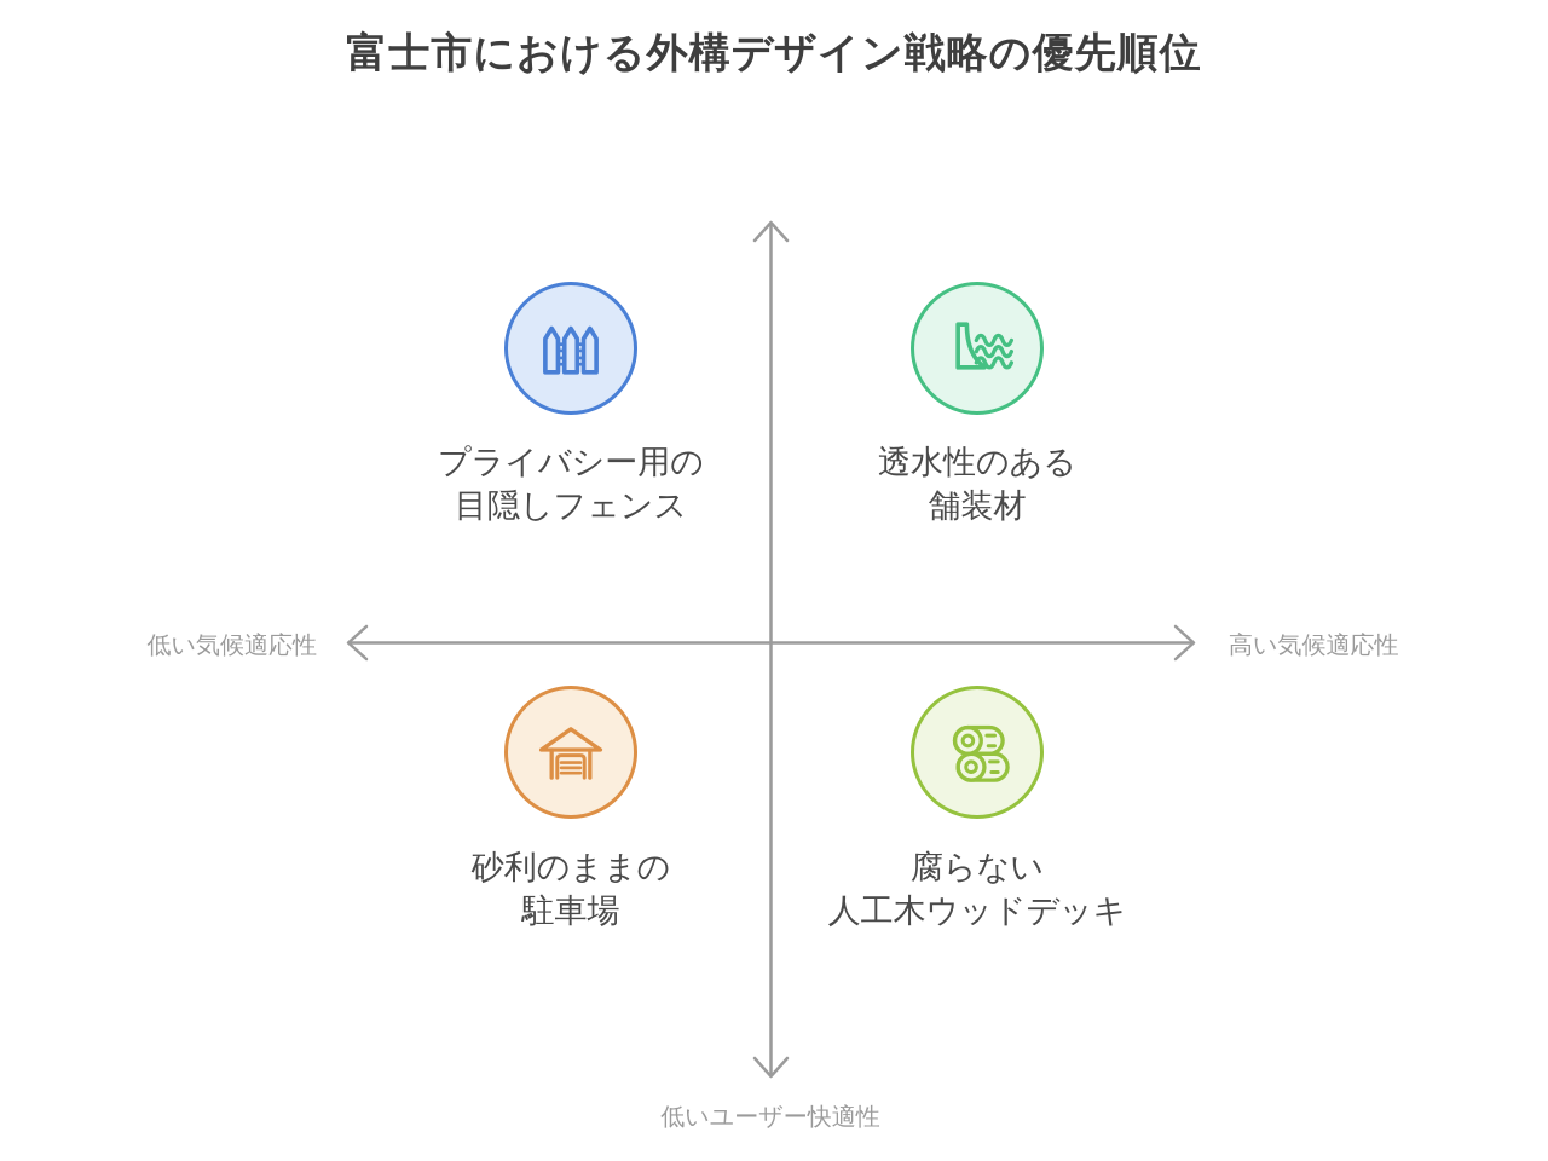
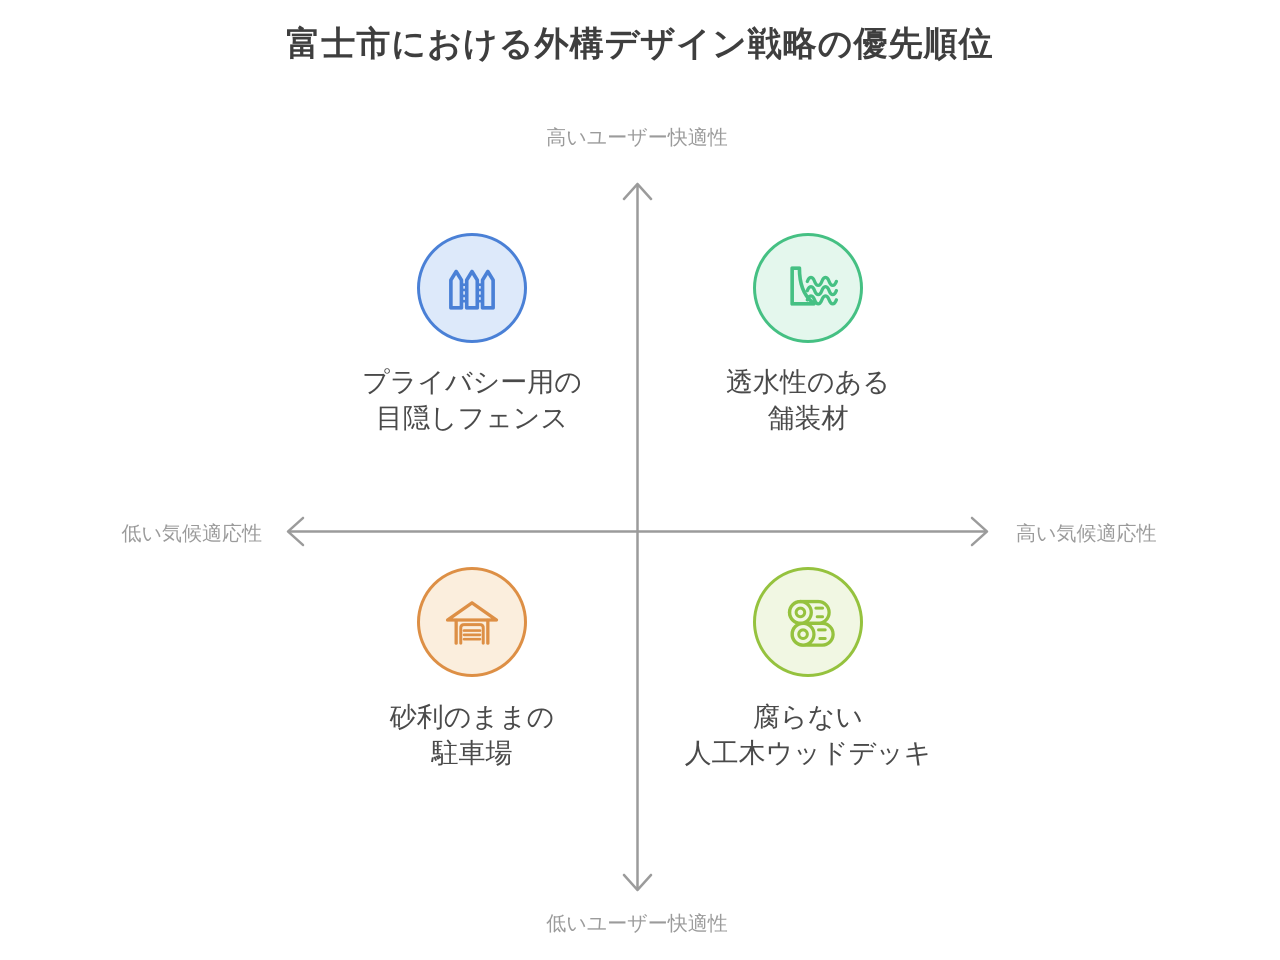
  富士市における外構デザイン戦略の優先順位
+ 高いユーザー快適性
  低いユーザー快適性
  低い気候適応性
  高い気候適応性
  プライバシー用の
  目隠しフェンス
  透水性のある
  舗装材
  砂利のままの
  駐車場
  腐らない
  人工木ウッドデッキ
